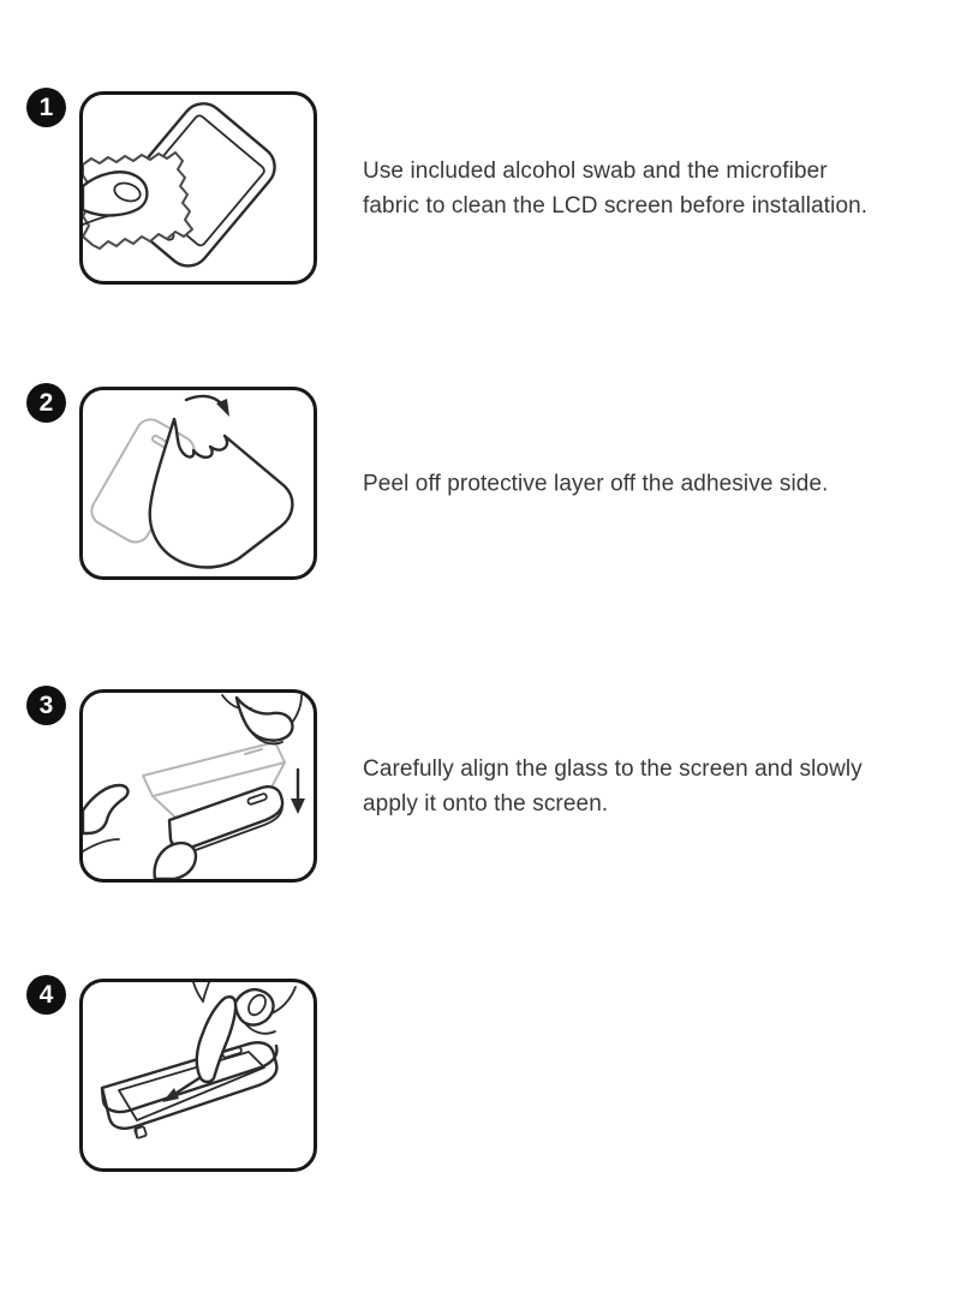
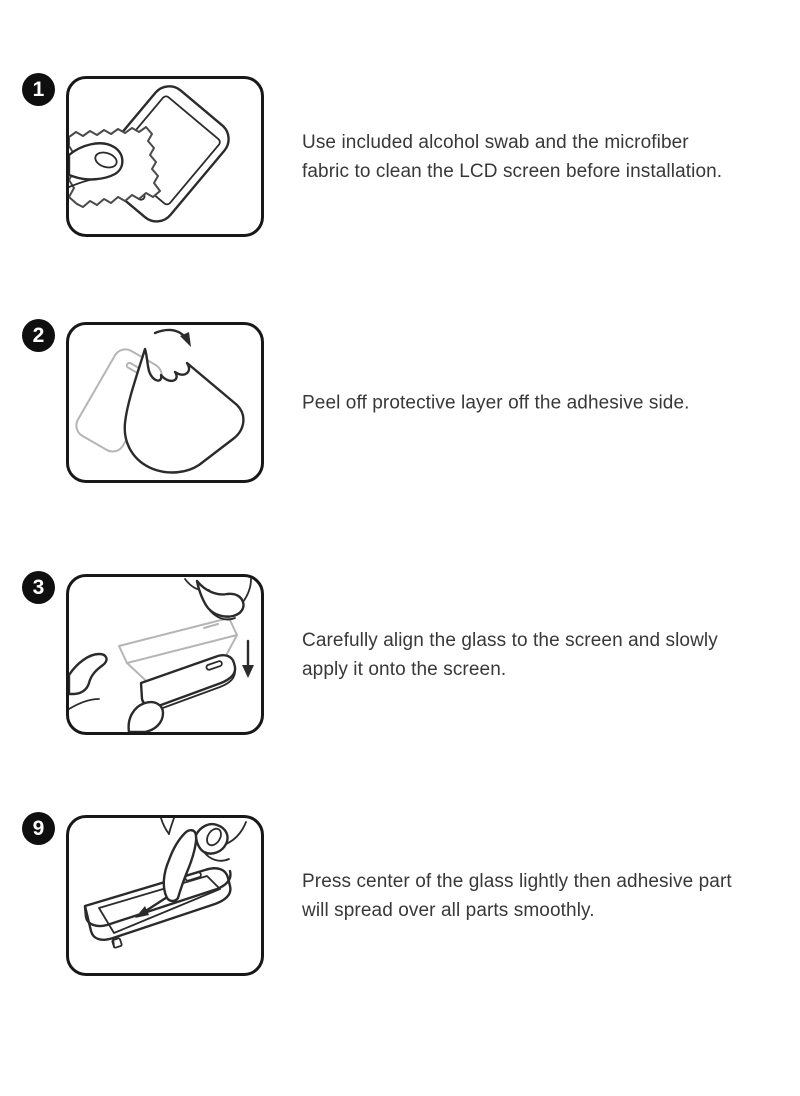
  1
  Use included alcohol swab and the microfiber
  fabric to clean the LCD screen before installation.
  2
  Peel off protective layer off the adhesive side.
  3
  Carefully align the glass to the screen and slowly
  apply it onto the screen.
- 4
+ 9
+ Press center of the glass lightly then adhesive part
+ will spread over all parts smoothly.
